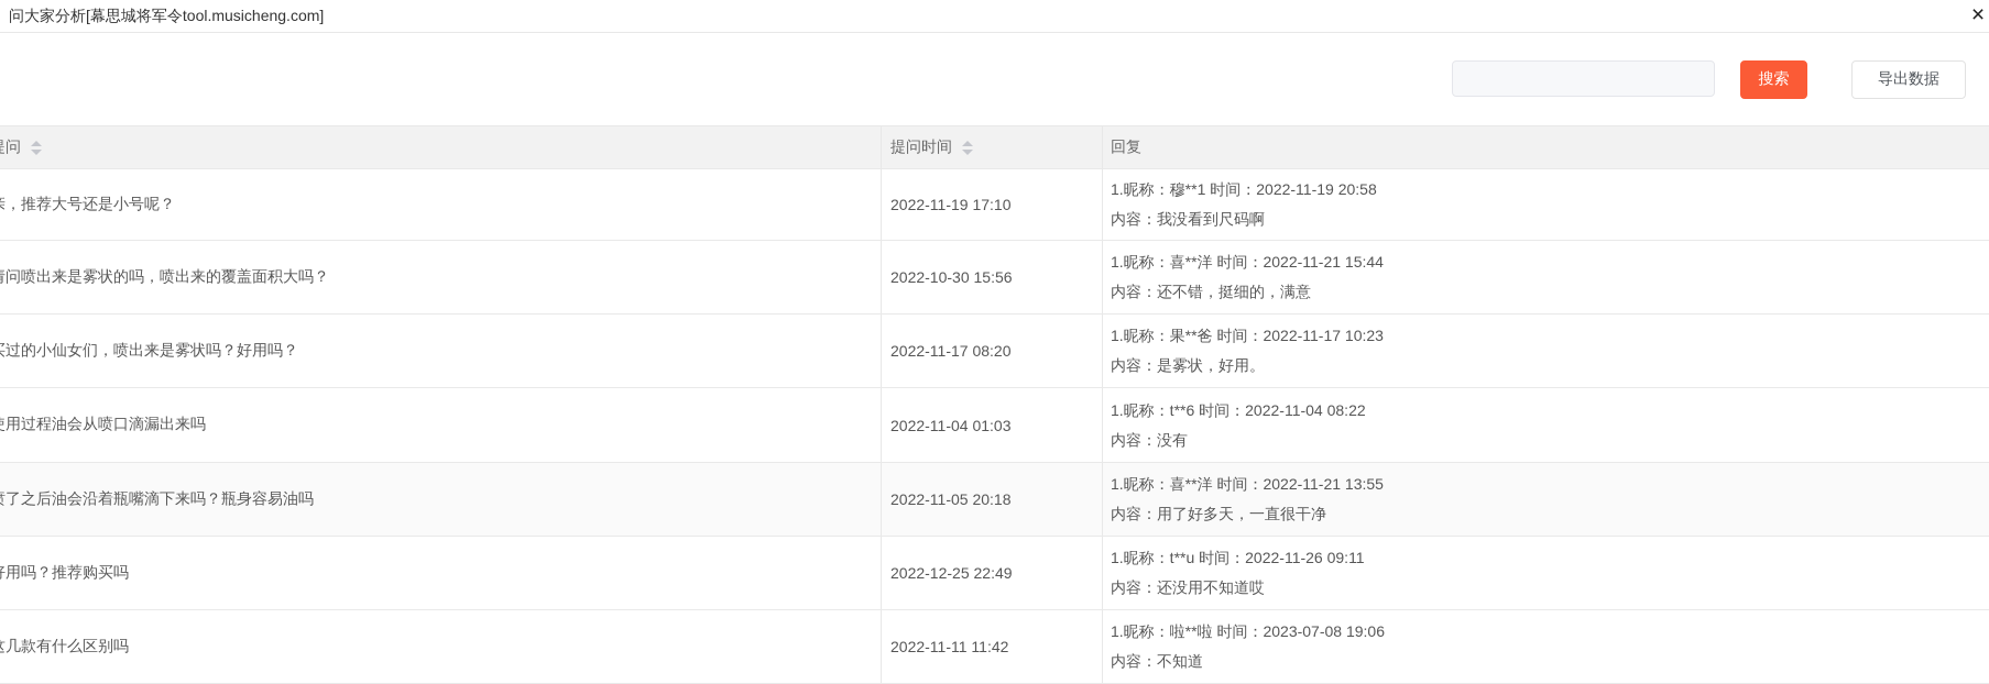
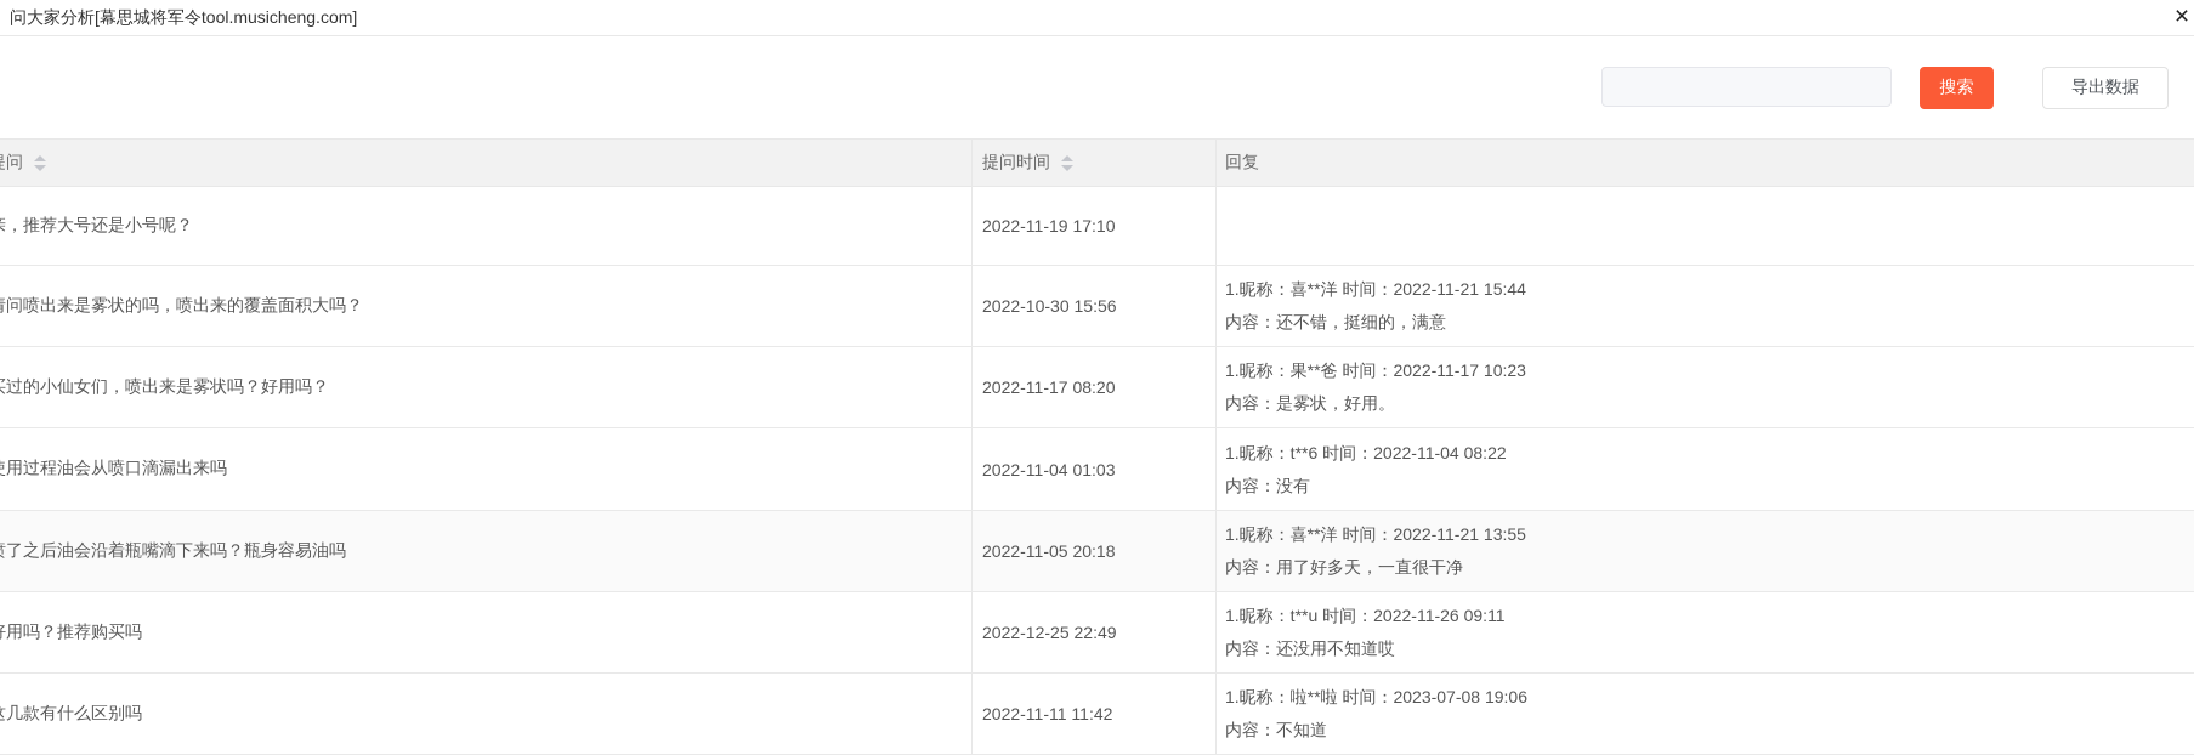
  问大家分析[幕思城将军令tool.musicheng.com]
  ×
  搜索
  导出数据
  提问时间
  回复
  ，推荐大号还是小号呢？
  2022-11-19 17:10
- 1.昵称：穆**1 时间：2022-11-19 20:58
- 内容：我没看到尺码啊
  问喷出来是雾状的吗，喷出来的覆盖面积大吗？
  2022-10-30 15:56
  1.昵称：喜**洋 时间：2022-11-21 15:44
  内容：还不错，挺细的，满意
  过的小仙女们，喷出来是雾状吗？好用吗？
  2022-11-17 08:20
  1.昵称：果**爸 时间：2022-11-17 10:23
  内容：是雾状，好用。
  用过程油会从喷口滴漏出来吗
  2022-11-04 01:03
  1.昵称：t**6 时间：2022-11-04 08:22
  内容：没有
  了之后油会沿着瓶嘴滴下来吗？瓶身容易油吗
  2022-11-05 20:18
  1.昵称：喜**洋 时间：2022-11-21 13:55
  内容：用了好多天，一直很干净
  用吗？推荐购买吗
  2022-12-25 22:49
  1.昵称：t**u 时间：2022-11-26 09:11
  内容：还没用不知道哎
  几款有什么区别吗
  2022-11-11 11:42
  1.昵称：啦**啦 时间：2023-07-08 19:06
  内容：不知道
